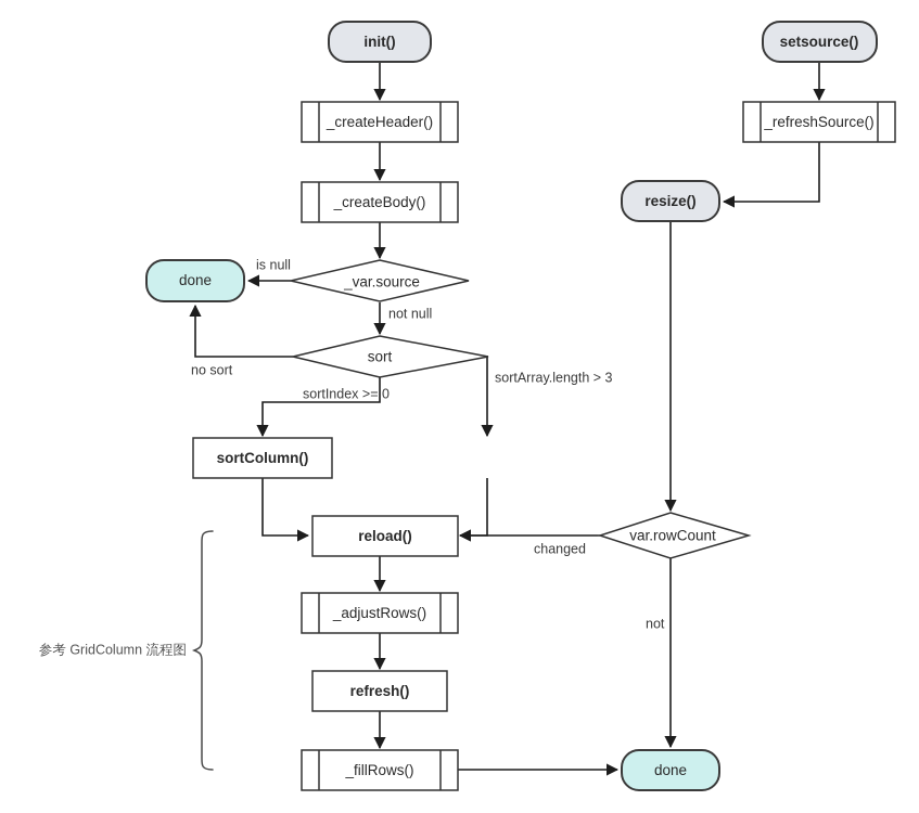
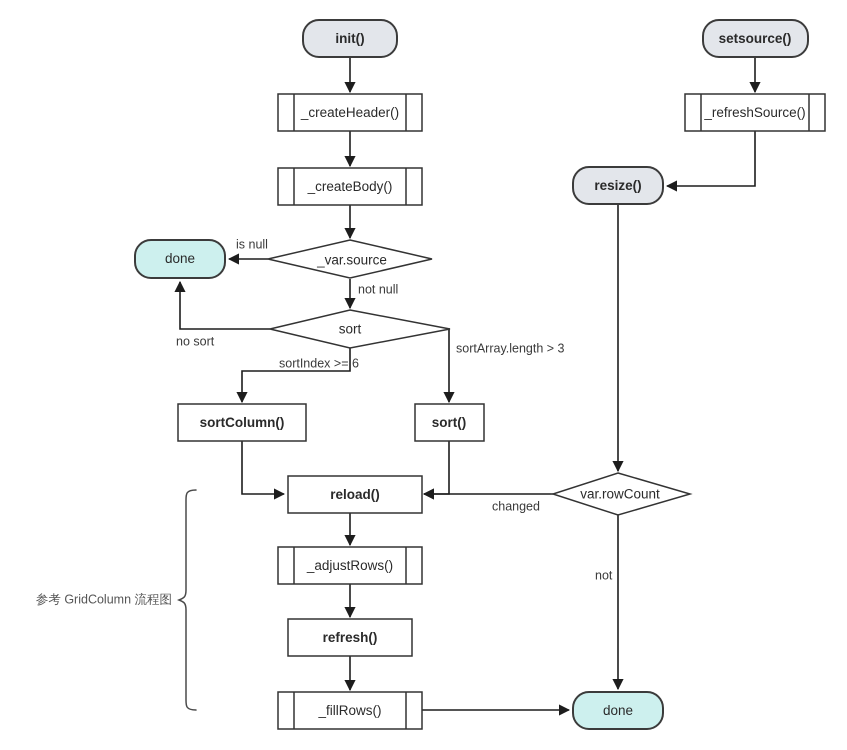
  init()
  _createHeader()
  _createBody()
  _var.source
  done
  sort
  sortColumn()
+ sort()
  reload()
  _adjustRows()
  refresh()
  _fillRows()
  setsource()
  _refreshSource()
  resize()
  var.rowCount
  done
  is null
  not null
  no sort
- sortIndex >= 0
+ sortIndex >= 6
  sortArray.length > 3
  changed
  not
  参考 GridColumn 流程图
